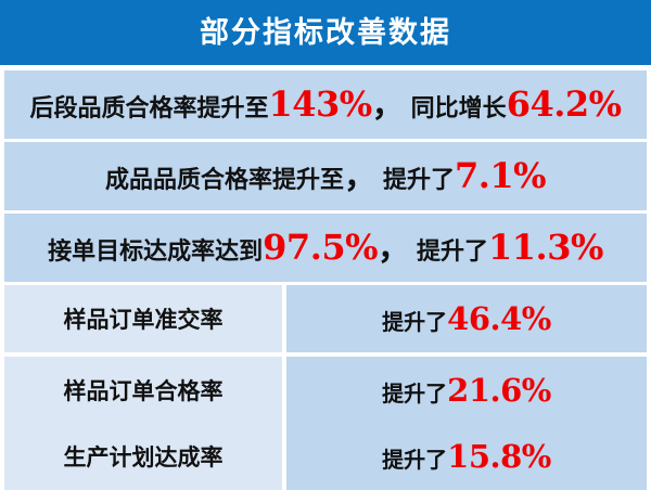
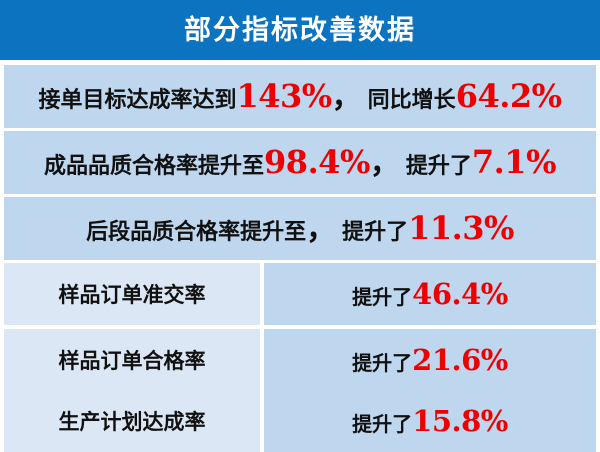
  部分指标改善数据
- 后段品质合格率提升至
+ 接单目标达成率达到
  143%
  ，
  同比增长
  64.2%
  成品品质合格率提升至
+ 98.4%
  ，
  提升了
  7.1%
- 接单目标达成率达到
+ 后段品质合格率提升至
- 97.5%
  ，
  提升了
  11.3%
  样品订单准交率
  提升了
  46.4%
  样品订单合格率
  提升了
  21.6%
  生产计划达成率
  提升了
  15.8%
